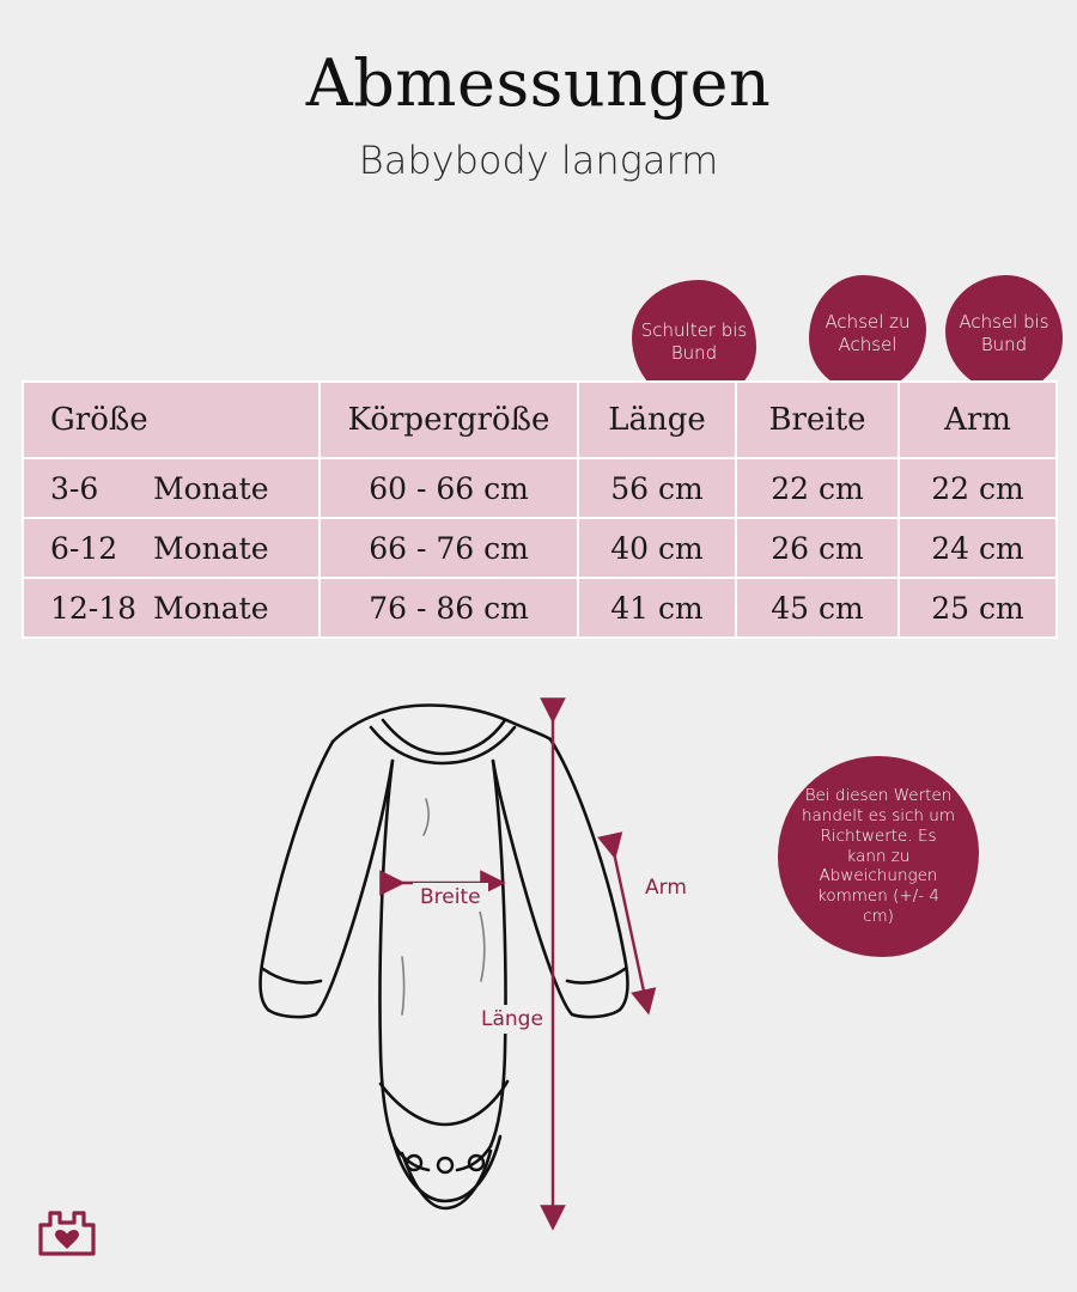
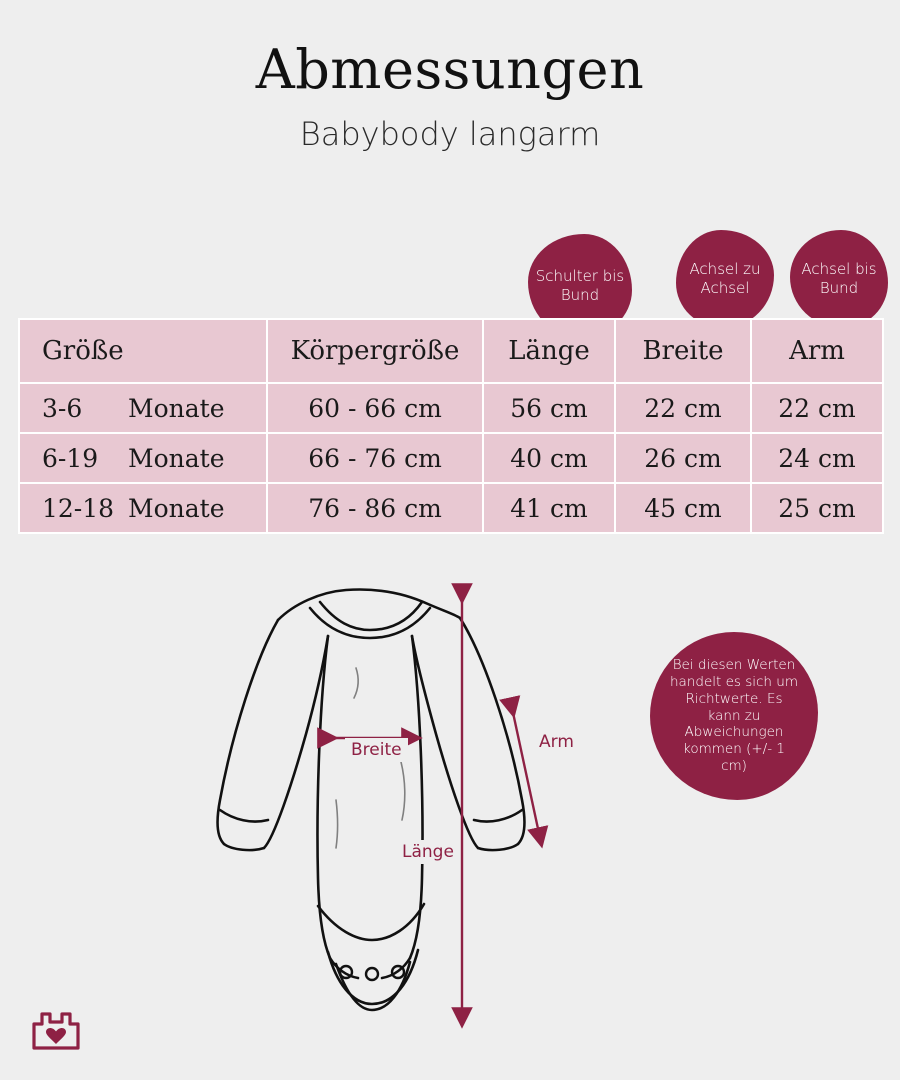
  Abmessungen
  Babybody langarm
  Schulter bis Bund
  Achsel zu Achsel
  Achsel bis Bund
  Größe	Körpergröße	Länge	Breite	Arm
  3-6 Monate	60 - 66 cm	56 cm	22 cm	22 cm
- 6-12 Monate	66 - 76 cm	40 cm	26 cm	24 cm
+ 6-19 Monate	66 - 76 cm	40 cm	26 cm	24 cm
  12-18 Monate	76 - 86 cm	41 cm	45 cm	25 cm
- Bei diesen Werten handelt es sich um Richtwerte. Es kann zu Abweichungen kommen (+/- 4 cm)
+ Bei diesen Werten handelt es sich um Richtwerte. Es kann zu Abweichungen kommen (+/- 1 cm)
  Breite
  Arm
  Länge
